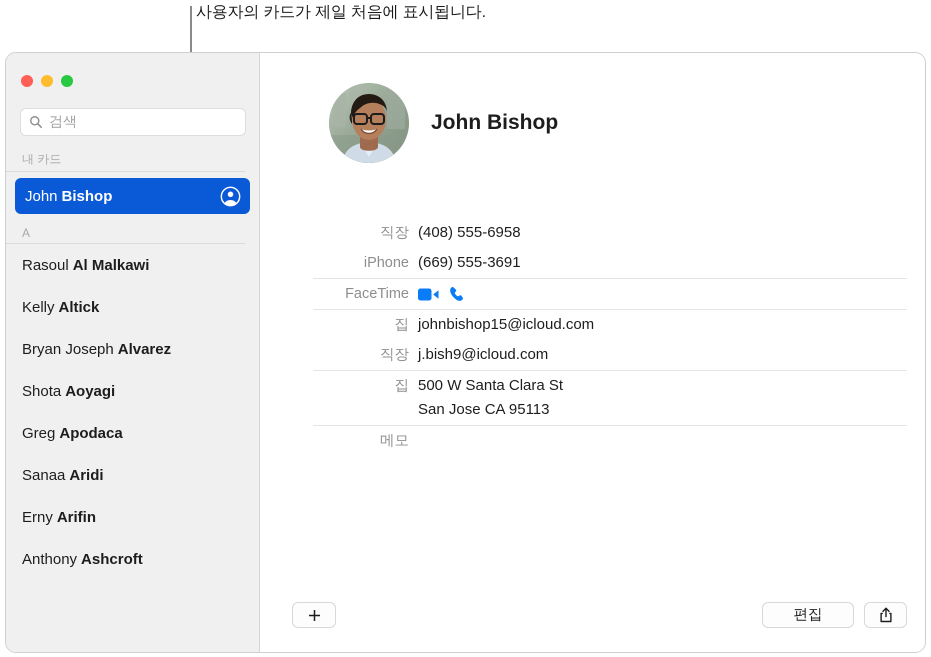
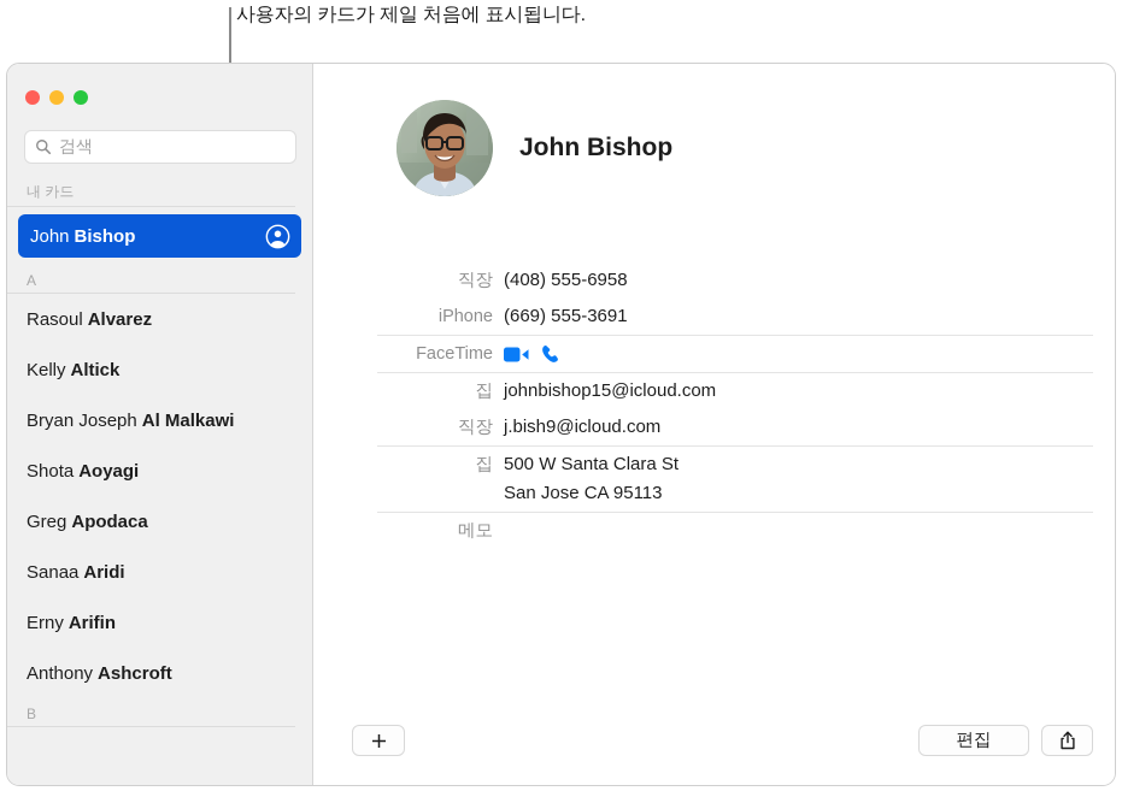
  사용자의 카드가 제일 처음에 표시됩니다.
  검색
  내 카드
  John
  Bishop
  A
  Rasoul
- Al Malkawi
+ Alvarez
  Kelly
  Altick
  Bryan Joseph
- Alvarez
+ Al Malkawi
  Shota
  Aoyagi
  Greg
  Apodaca
  Sanaa
  Aridi
  Erny
  Arifin
  Anthony
  Ashcroft
+ B
  John Bishop
  직장
  (408) 555-6958
  iPhone
  (669) 555-3691
  FaceTime
  집
  johnbishop15@icloud.com
  직장
  j.bish9@icloud.com
  집
  500 W Santa Clara St
  San Jose CA 95113
  메모
  편집
